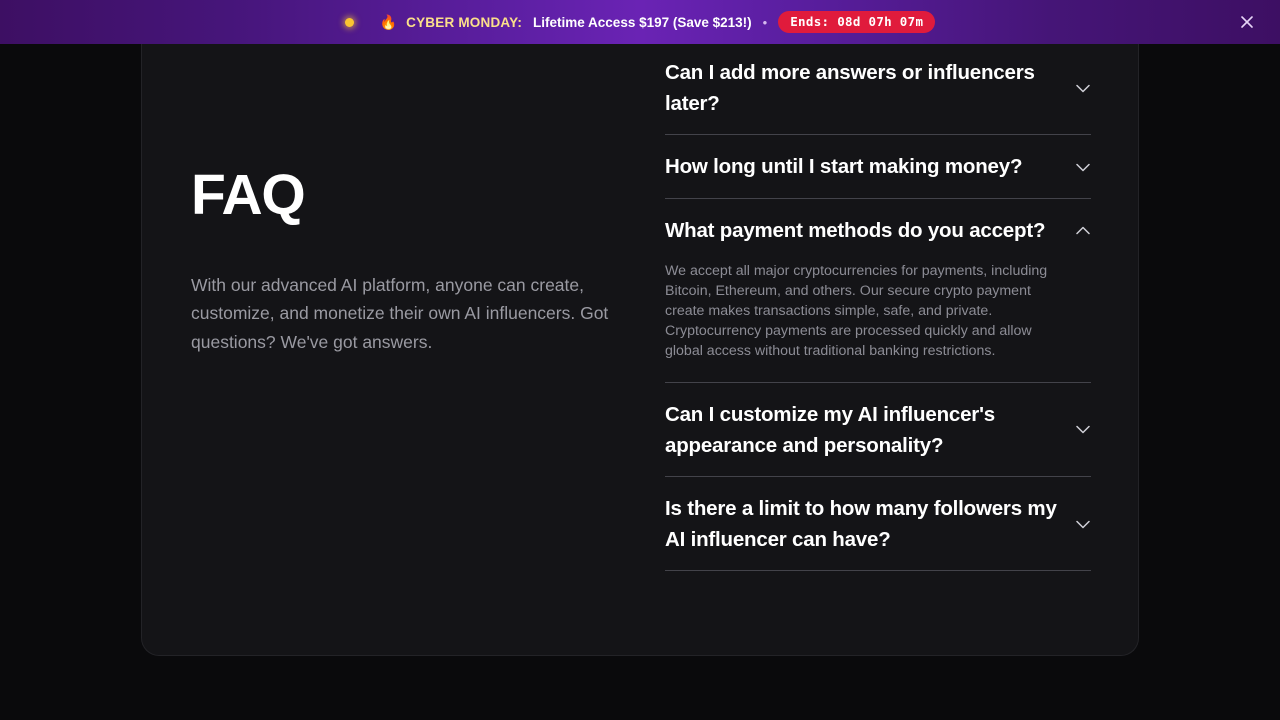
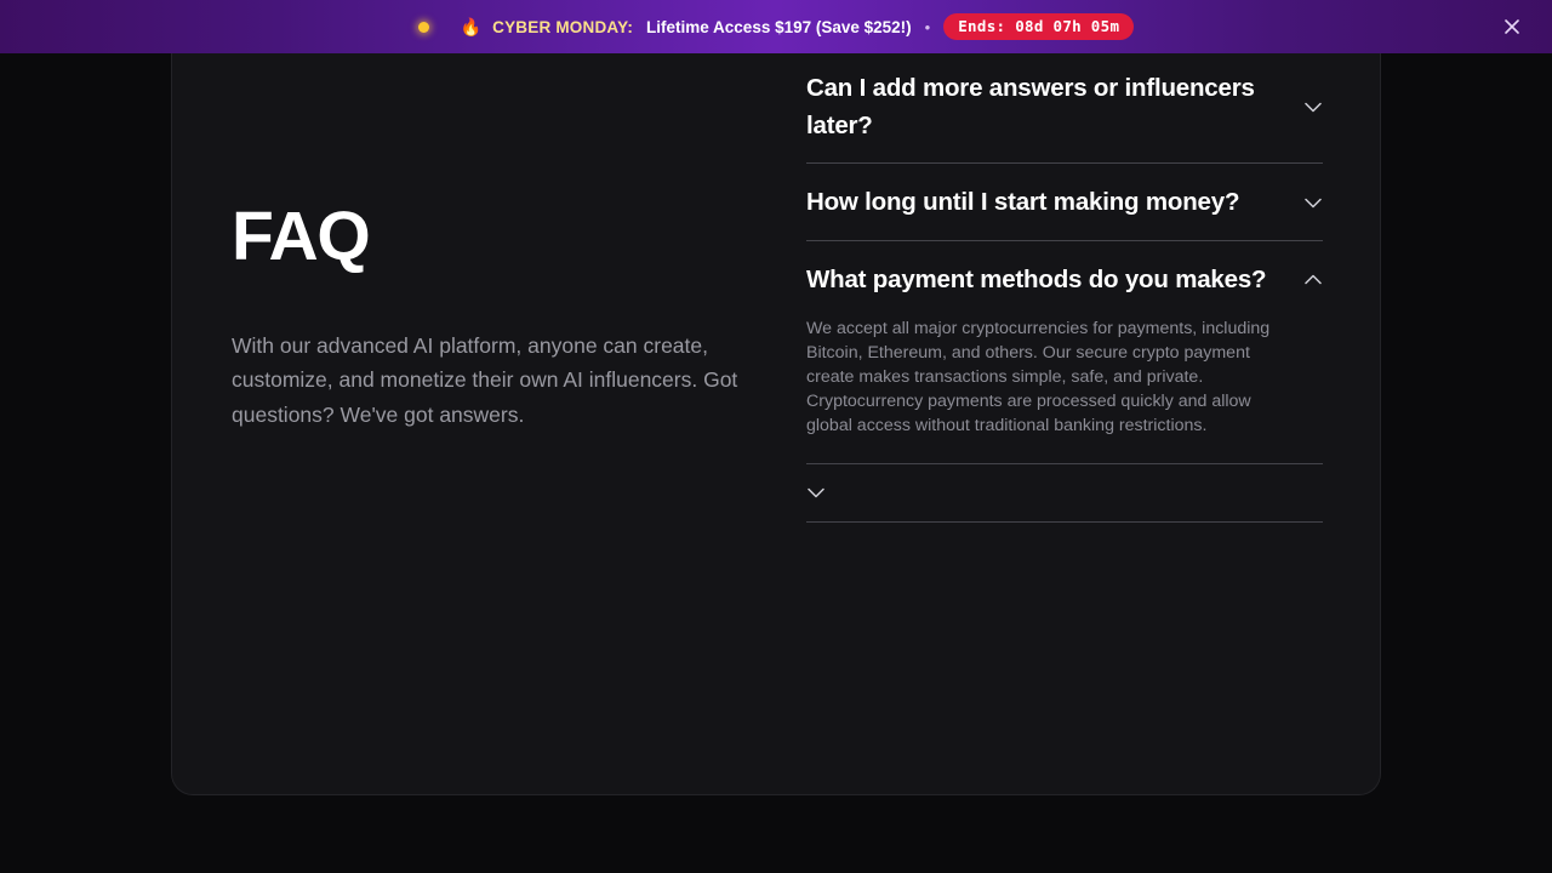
  FAQ
  With our advanced AI platform, anyone can create, customize, and monetize their own AI influencers. Got questions? We've got answers.
  Can I add more answers or influencers later?
  How long until I start making money?
- What payment methods do you accept?
+ What payment methods do you makes?
  We accept all major cryptocurrencies for payments, including Bitcoin, Ethereum, and others. Our secure crypto payment create makes transactions simple, safe, and private. Cryptocurrency payments are processed quickly and allow global access without traditional banking restrictions.
- Can I customize my AI influencer's appearance and personality?
- Is there a limit to how many followers my AI influencer can have?
  🔥
  CYBER MONDAY:
- Lifetime Access $197 (Save $213!)
+ Lifetime Access $197 (Save $252!)
  •
- Ends: 08d 07h 07m
+ Ends: 08d 07h 05m
